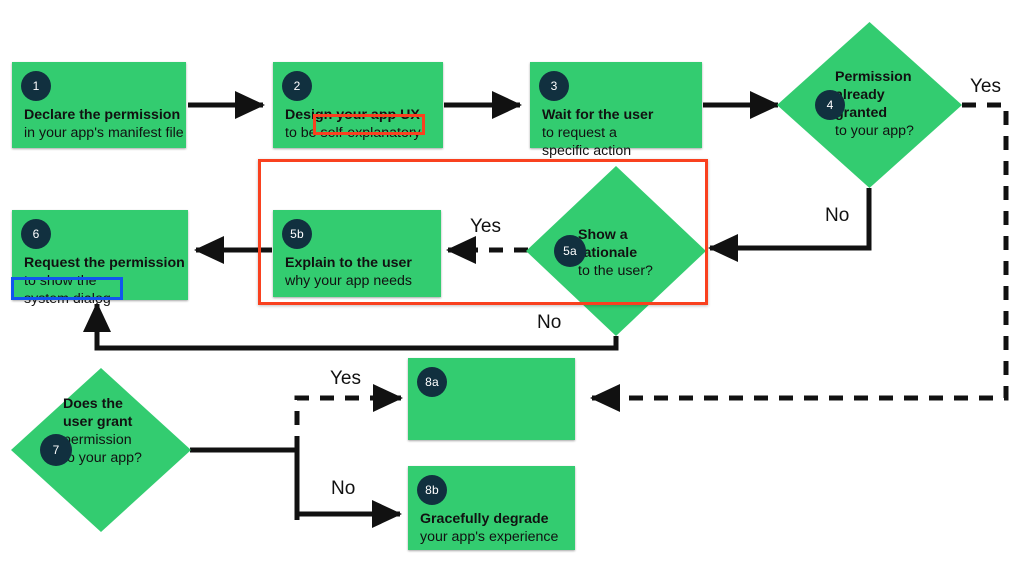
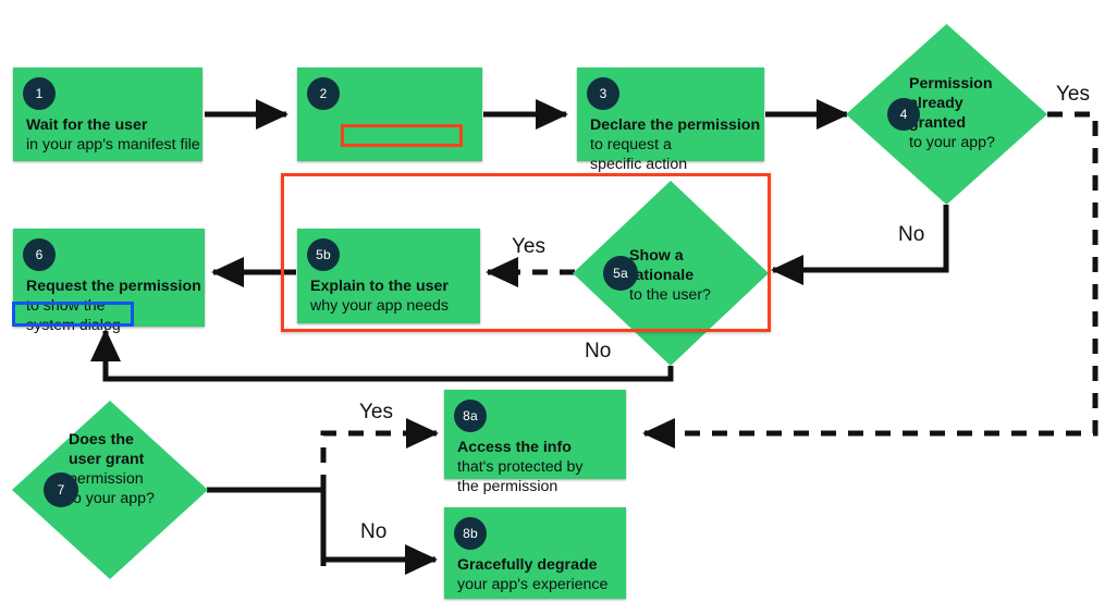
  1
- Declare the permission
+ Wait for the user
  in your app's manifest file
  2
- Design your app UX
- to be self-explanatory
  3
- Wait for the user
+ Declare the permission
  to request a
  specific action
  4
  Permission
  lready
  ranted
  to your app?
  5b
  Explain to the user
  why your app needs
  5a
  Show a
  ationale
  to the user?
  6
  Request the permission
  to show the
  system dialog
  7
  Does the
  user grant
  ermission
  o your app?
  8a
+ Access the info
+ that's protected by
+ the permission
  8b
  Gracefully degrade
  your app's experience
  Yes
  No
  Yes
  No
  Yes
  No
